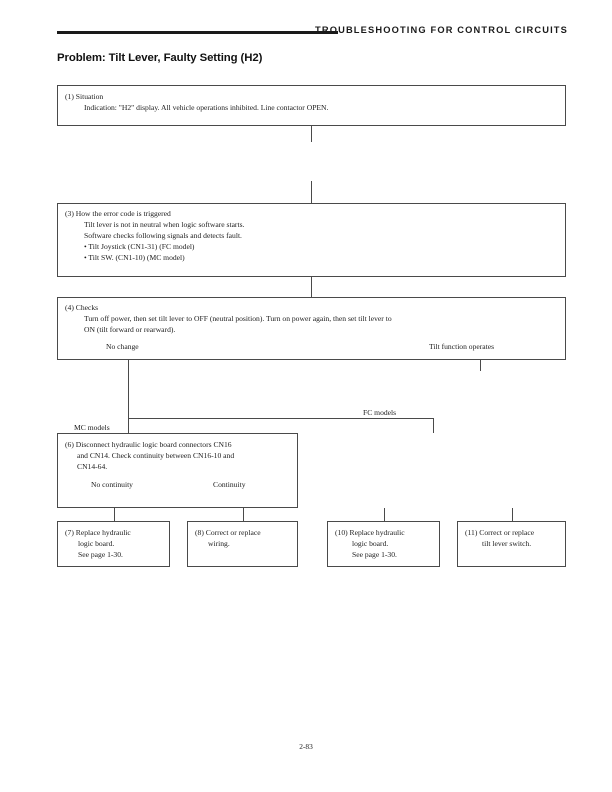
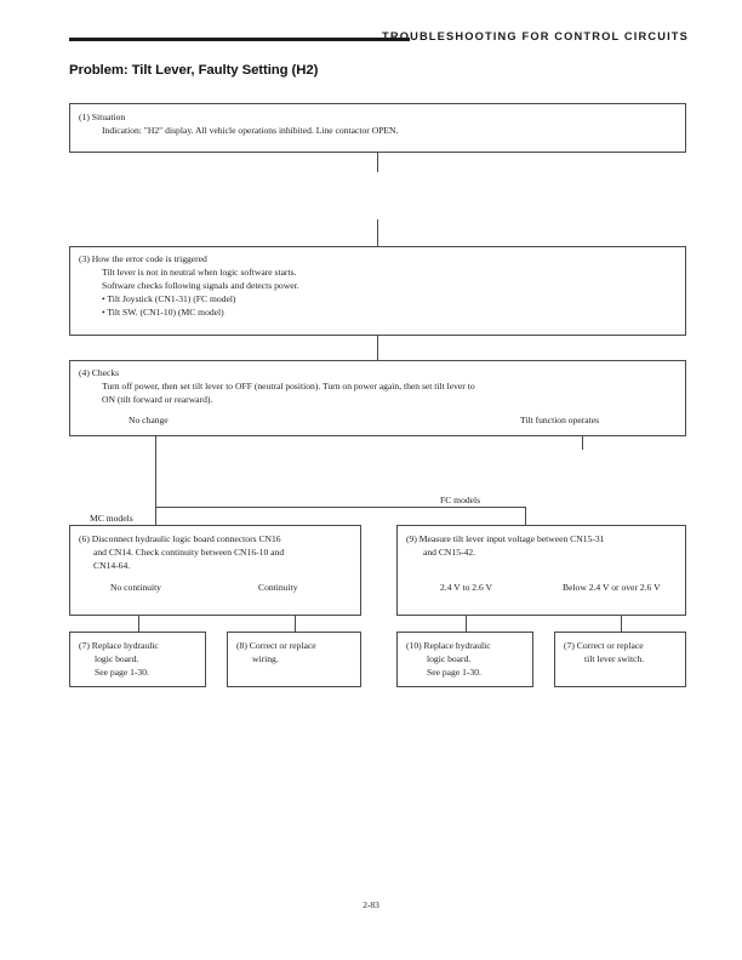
  TROUBLESHOOTING FOR CONTROL CIRCUITS
  Problem: Tilt Lever, Faulty Setting (H2)
  (1) Situation
  Indication: "H2" display. All vehicle operations inhibited. Line contactor OPEN.
  (3) How the error code is triggered
  Tilt lever is not in neutral when logic software starts.
- Software checks following signals and detects fault.
+ Software checks following signals and detects power.
  • Tilt Joystick (CN1-31) (FC model)
  • Tilt SW. (CN1-10) (MC model)
  (4) Checks
  Turn off power, then set tilt lever to OFF (neutral position). Turn on power again, then set tilt lever to
  ON (tilt forward or rearward).
  No change
  Tilt function operates
  MC models
  FC models
  (6) Disconnect hydraulic logic board connectors CN16
  and CN14. Check continuity between CN16-10 and
  CN14-64.
  No continuity
  Continuity
+ (9) Measure tilt lever input voltage between CN15-31
+ and CN15-42.
+ 2.4 V to 2.6 V
+ Below 2.4 V or over 2.6 V
  (7) Replace hydraulic
  logic board.
  See page 1-30.
  (8) Correct or replace
  wiring.
  (10) Replace hydraulic
  logic board.
  See page 1-30.
- (11) Correct or replace
+ (7) Correct or replace
  tilt lever switch.
  2-83
